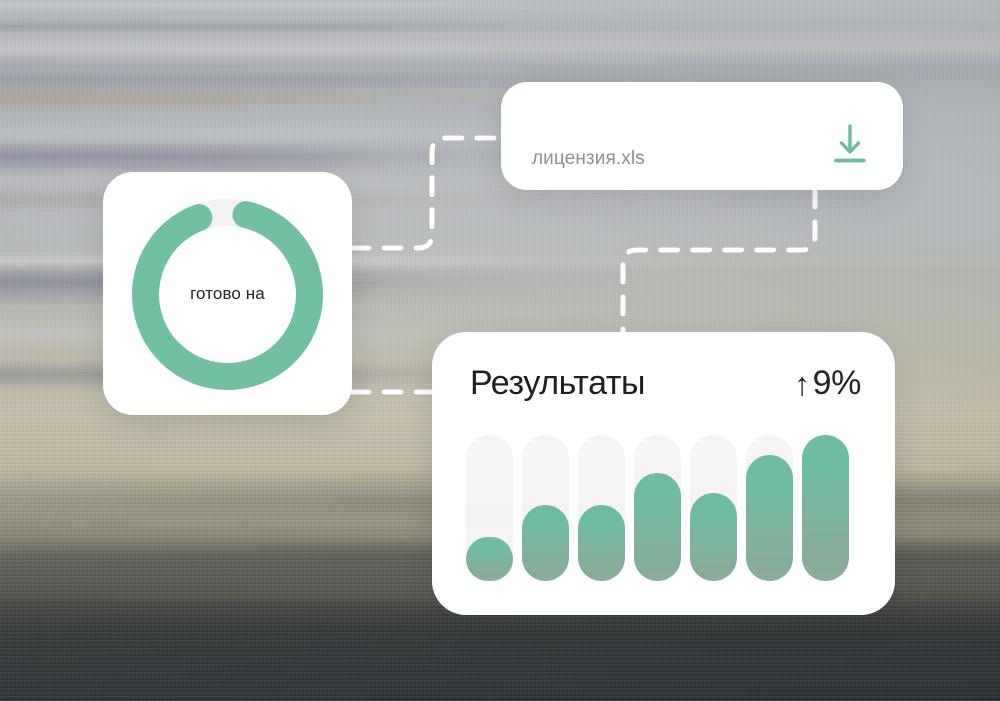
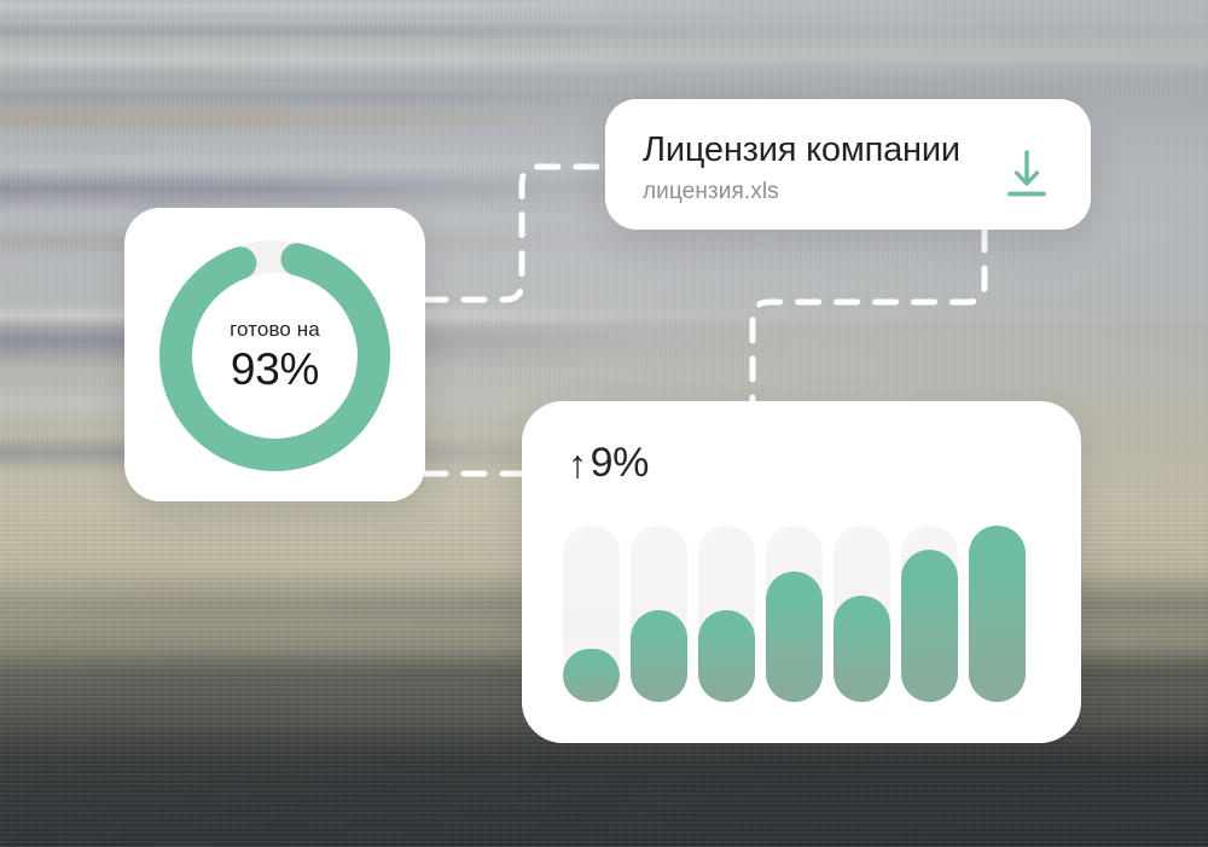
  готово на
+ 93%
+ Лицензия компании
  лицензия.xls
- Результаты
  ↑
  9%
